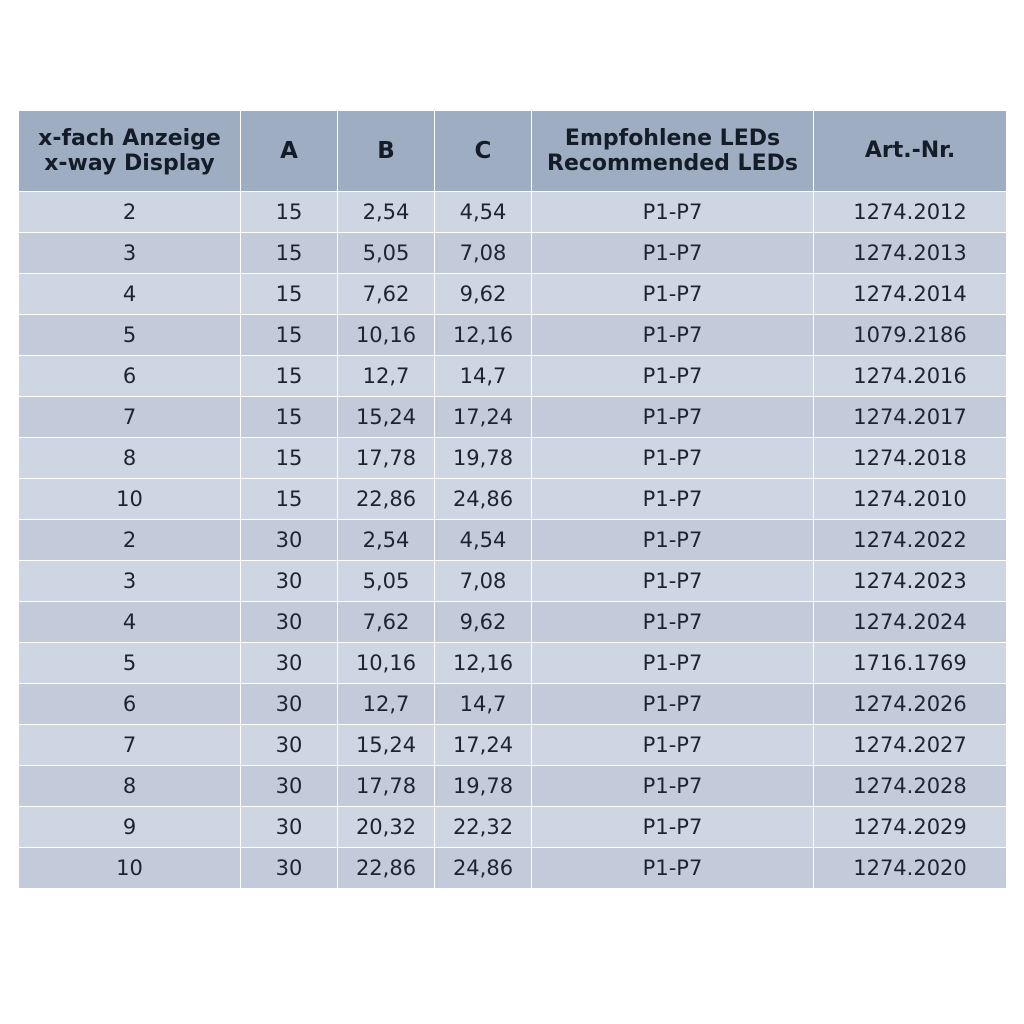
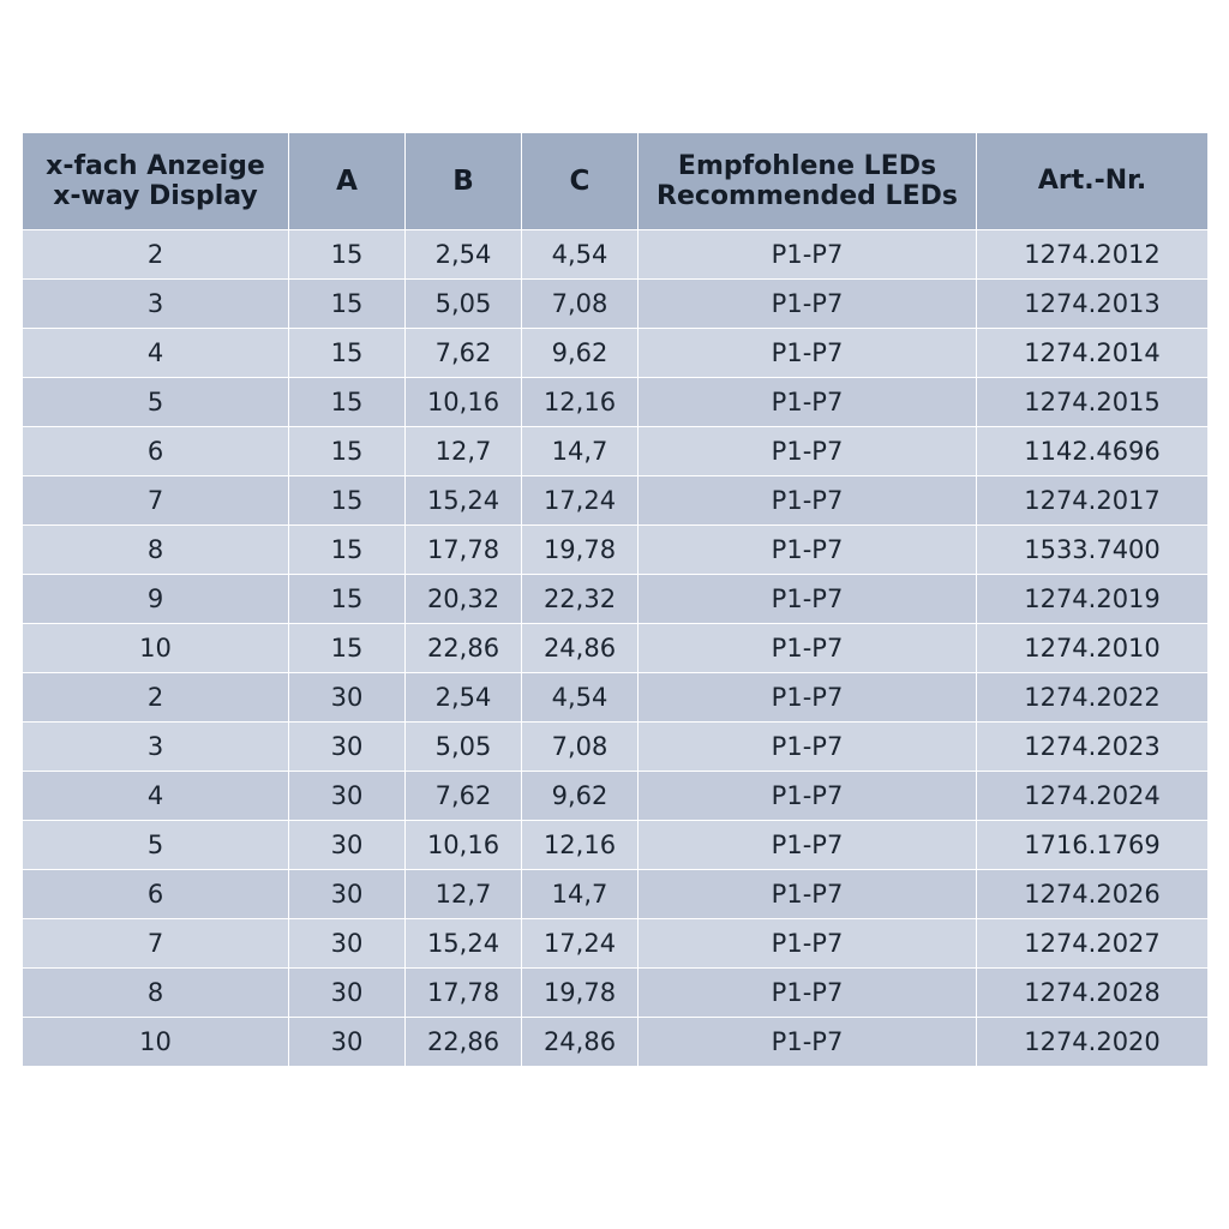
  x-fach Anzeige x-way Display	A	B	C	Empfohlene LEDs Recommended LEDs	Art.-Nr.
  2	15	2,54	4,54	P1-P7	1274.2012
  3	15	5,05	7,08	P1-P7	1274.2013
  4	15	7,62	9,62	P1-P7	1274.2014
- 5	15	10,16	12,16	P1-P7	1079.2186
+ 5	15	10,16	12,16	P1-P7	1274.2015
- 6	15	12,7	14,7	P1-P7	1274.2016
+ 6	15	12,7	14,7	P1-P7	1142.4696
  7	15	15,24	17,24	P1-P7	1274.2017
- 8	15	17,78	19,78	P1-P7	1274.2018
+ 8	15	17,78	19,78	P1-P7	1533.7400
+ 9	15	20,32	22,32	P1-P7	1274.2019
  10	15	22,86	24,86	P1-P7	1274.2010
  2	30	2,54	4,54	P1-P7	1274.2022
  3	30	5,05	7,08	P1-P7	1274.2023
  4	30	7,62	9,62	P1-P7	1274.2024
  5	30	10,16	12,16	P1-P7	1716.1769
  6	30	12,7	14,7	P1-P7	1274.2026
  7	30	15,24	17,24	P1-P7	1274.2027
  8	30	17,78	19,78	P1-P7	1274.2028
- 9	30	20,32	22,32	P1-P7	1274.2029
  10	30	22,86	24,86	P1-P7	1274.2020
